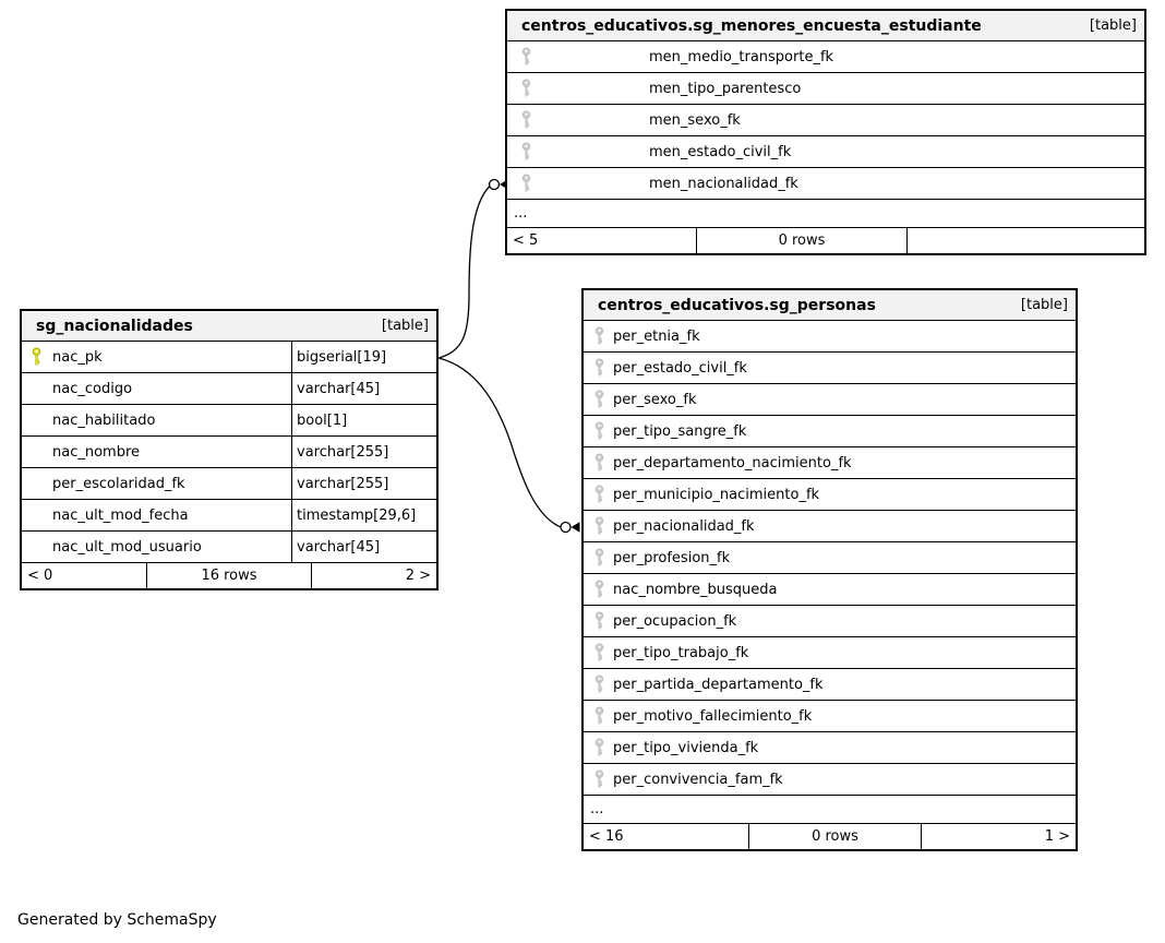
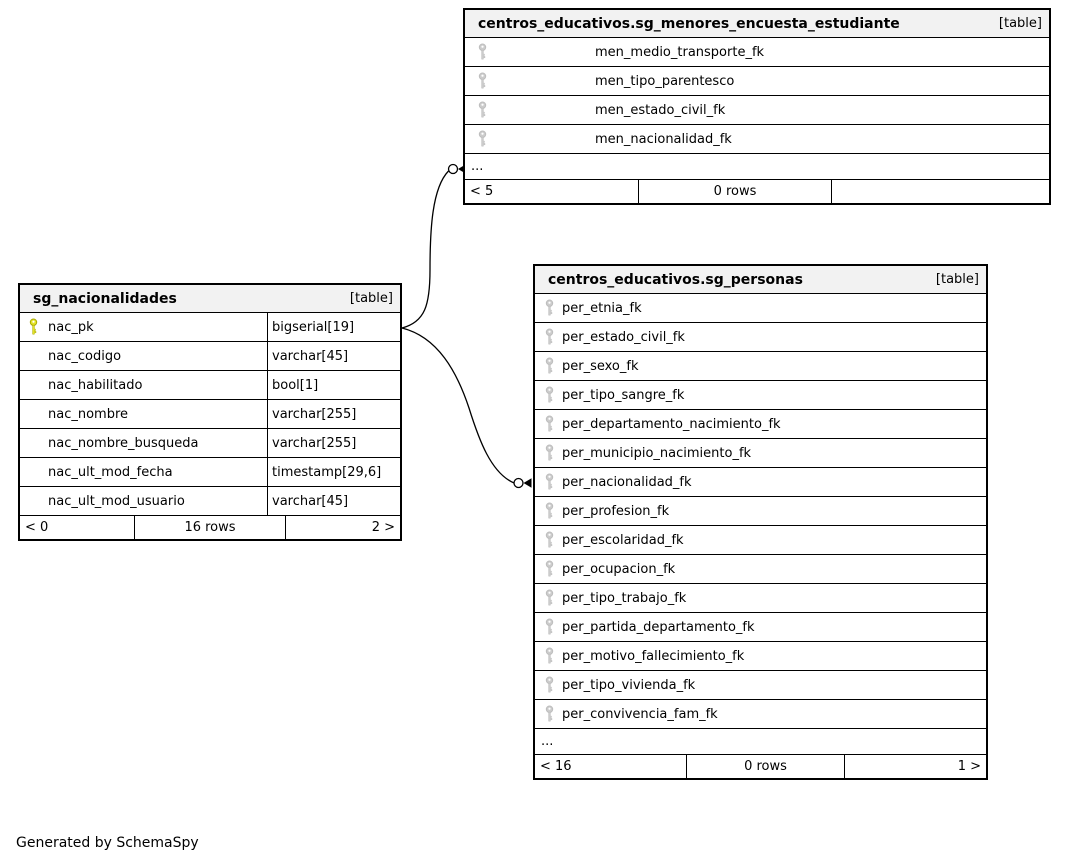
  centros_educativos.sg_menores_encuesta_estudiante
  [table]
  men_medio_transporte_fk
  men_tipo_parentesco
- men_sexo_fk
  men_estado_civil_fk
  men_nacionalidad_fk
  ...
  < 5
  0 rows
  sg_nacionalidades
  [table]
  nac_pk
  bigserial[19]
  nac_codigo
  varchar[45]
  nac_habilitado
  bool[1]
  nac_nombre
  varchar[255]
- per_escolaridad_fk
+ nac_nombre_busqueda
  varchar[255]
  nac_ult_mod_fecha
  timestamp[29,6]
  nac_ult_mod_usuario
  varchar[45]
  < 0
  16 rows
  2 >
  centros_educativos.sg_personas
  [table]
  per_etnia_fk
  per_estado_civil_fk
  per_sexo_fk
  per_tipo_sangre_fk
  per_departamento_nacimiento_fk
  per_municipio_nacimiento_fk
  per_nacionalidad_fk
  per_profesion_fk
- nac_nombre_busqueda
+ per_escolaridad_fk
  per_ocupacion_fk
  per_tipo_trabajo_fk
  per_partida_departamento_fk
  per_motivo_fallecimiento_fk
  per_tipo_vivienda_fk
  per_convivencia_fam_fk
  ...
  < 16
  0 rows
  1 >
  Generated by SchemaSpy
